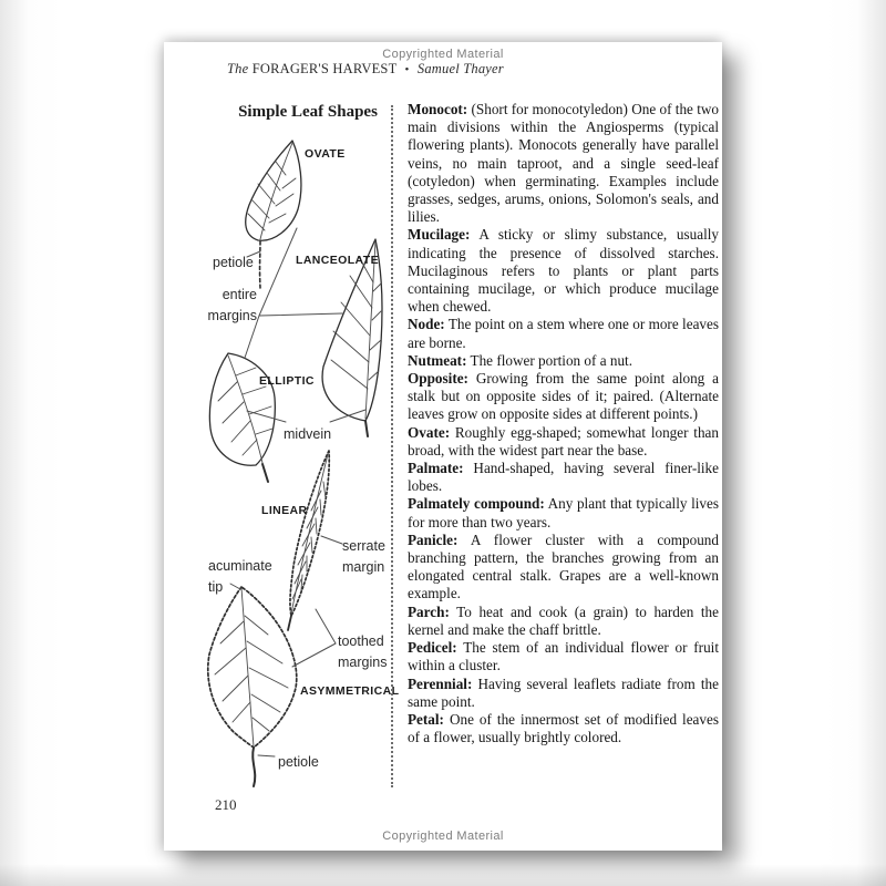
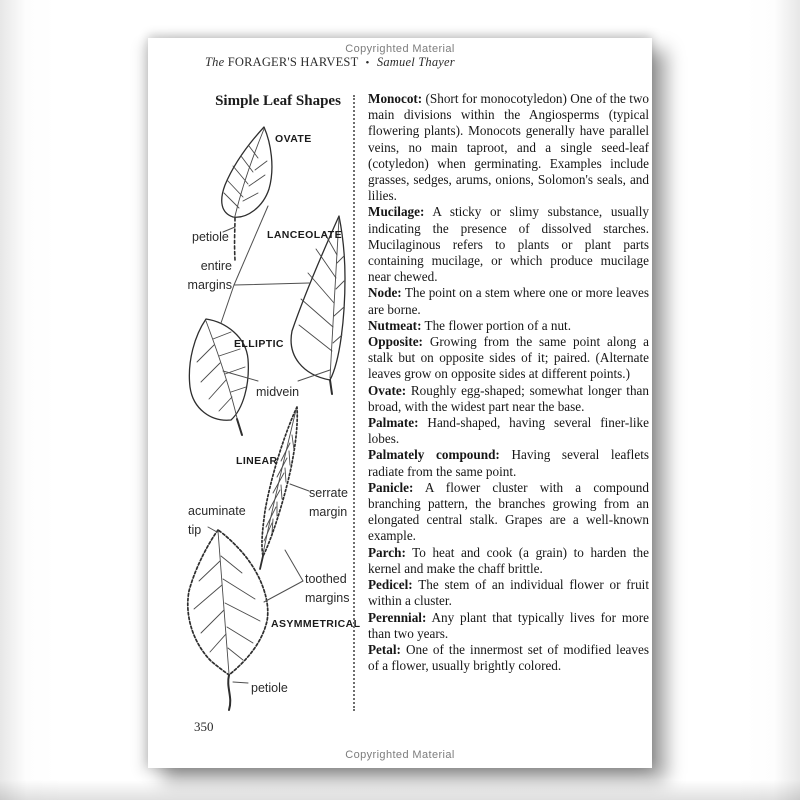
  Copyrighted Material
  The FORAGER'S HARVEST • Samuel Thayer
  Simple Leaf Shapes
  OVATE
  LANCEOLATE
  ELLIPTIC
  LINEAR
  ASYMMETRICAL
  petiole
  entire margins
  midvein
  serrate margin
  acuminate tip
  toothed margins
  petiole
  Monocot: (Short for monocotyledon) One of the two main divisions within the Angiosperms (typical flowering plants). Monocots generally have parallel veins, no main taproot, and a single seed-leaf (cotyledon) when germinating. Examples include grasses, sedges, arums, onions, Solomon's seals, and lilies.
- Mucilage: A sticky or slimy substance, usually indicating the presence of dissolved starches. Mucilaginous refers to plants or plant parts containing mucilage, or which produce mucilage when chewed.
+ Mucilage: A sticky or slimy substance, usually indicating the presence of dissolved starches. Mucilaginous refers to plants or plant parts containing mucilage, or which produce mucilage near chewed.
  Node: The point on a stem where one or more leaves are borne.
  Nutmeat: The flower portion of a nut.
  Opposite: Growing from the same point along a stalk but on opposite sides of it; paired. (Alternate leaves grow on opposite sides at different points.)
  Ovate: Roughly egg-shaped; somewhat longer than broad, with the widest part near the base.
  Palmate: Hand-shaped, having several finer-like lobes.
- Palmately compound: Any plant that typically lives for more than two years.
+ Palmately compound: Having several leaflets radiate from the same point.
  Panicle: A flower cluster with a compound branching pattern, the branches growing from an elongated central stalk. Grapes are a well-known example.
  Parch: To heat and cook (a grain) to harden the kernel and make the chaff brittle.
  Pedicel: The stem of an individual flower or fruit within a cluster.
- Perennial: Having several leaflets radiate from the same point.
+ Perennial: Any plant that typically lives for more than two years.
  Petal: One of the innermost set of modified leaves of a flower, usually brightly colored.
- 210
+ 350
  Copyrighted Material
